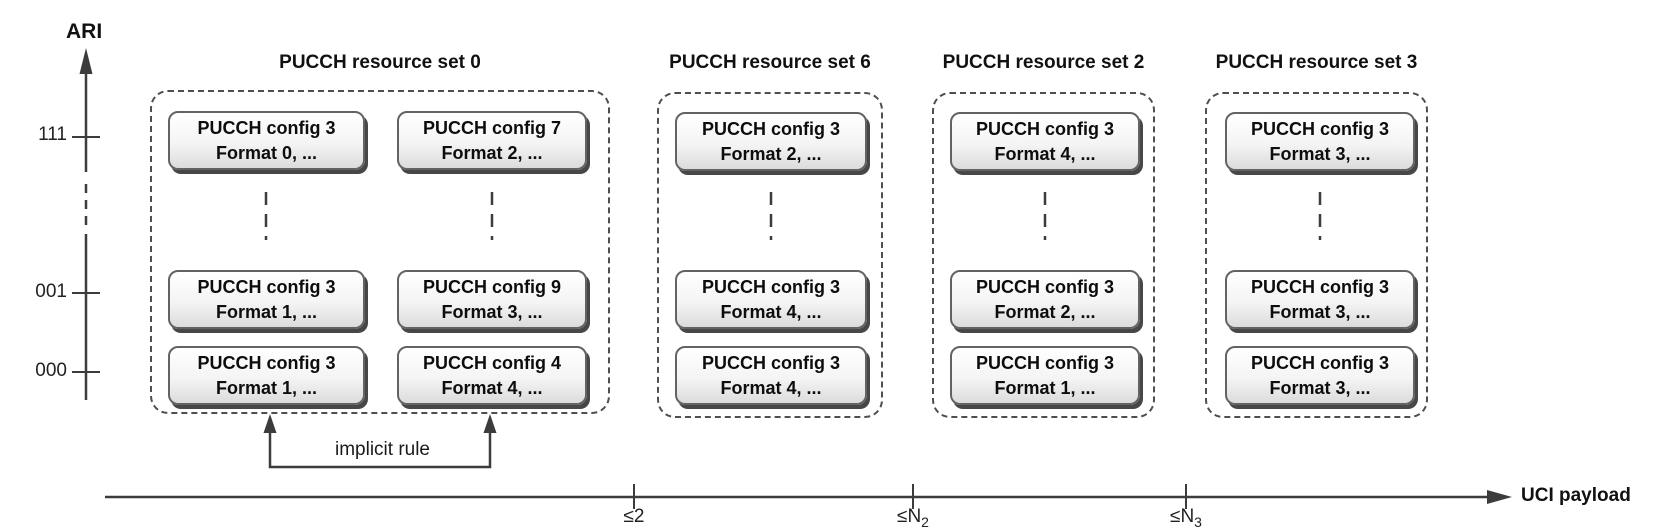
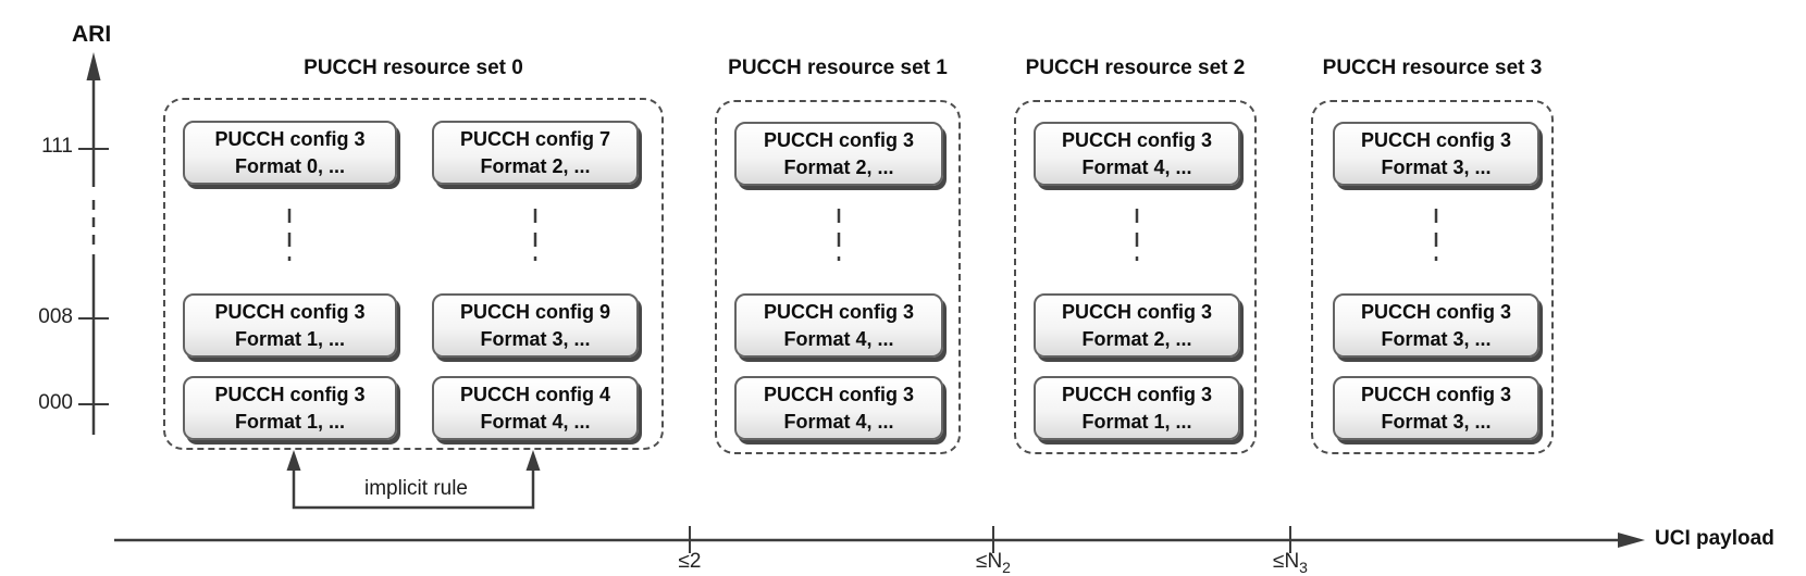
  ARI
  111
- 001
+ 008
  000
  ≤2
  ≤N2
  ≤N3
  UCI payload
  implicit rule
  PUCCH resource set 0
- PUCCH resource set 6
+ PUCCH resource set 1
  PUCCH resource set 2
  PUCCH resource set 3
  PUCCH config 3
  Format 0, ...
  PUCCH config 3
  Format 1, ...
  PUCCH config 3
  Format 1, ...
  PUCCH config 7
  Format 2, ...
  PUCCH config 9
  Format 3, ...
  PUCCH config 4
  Format 4, ...
  PUCCH config 3
  Format 2, ...
  PUCCH config 3
  Format 4, ...
  PUCCH config 3
  Format 4, ...
  PUCCH config 3
  Format 4, ...
  PUCCH config 3
  Format 2, ...
  PUCCH config 3
  Format 1, ...
  PUCCH config 3
  Format 3, ...
  PUCCH config 3
  Format 3, ...
  PUCCH config 3
  Format 3, ...
